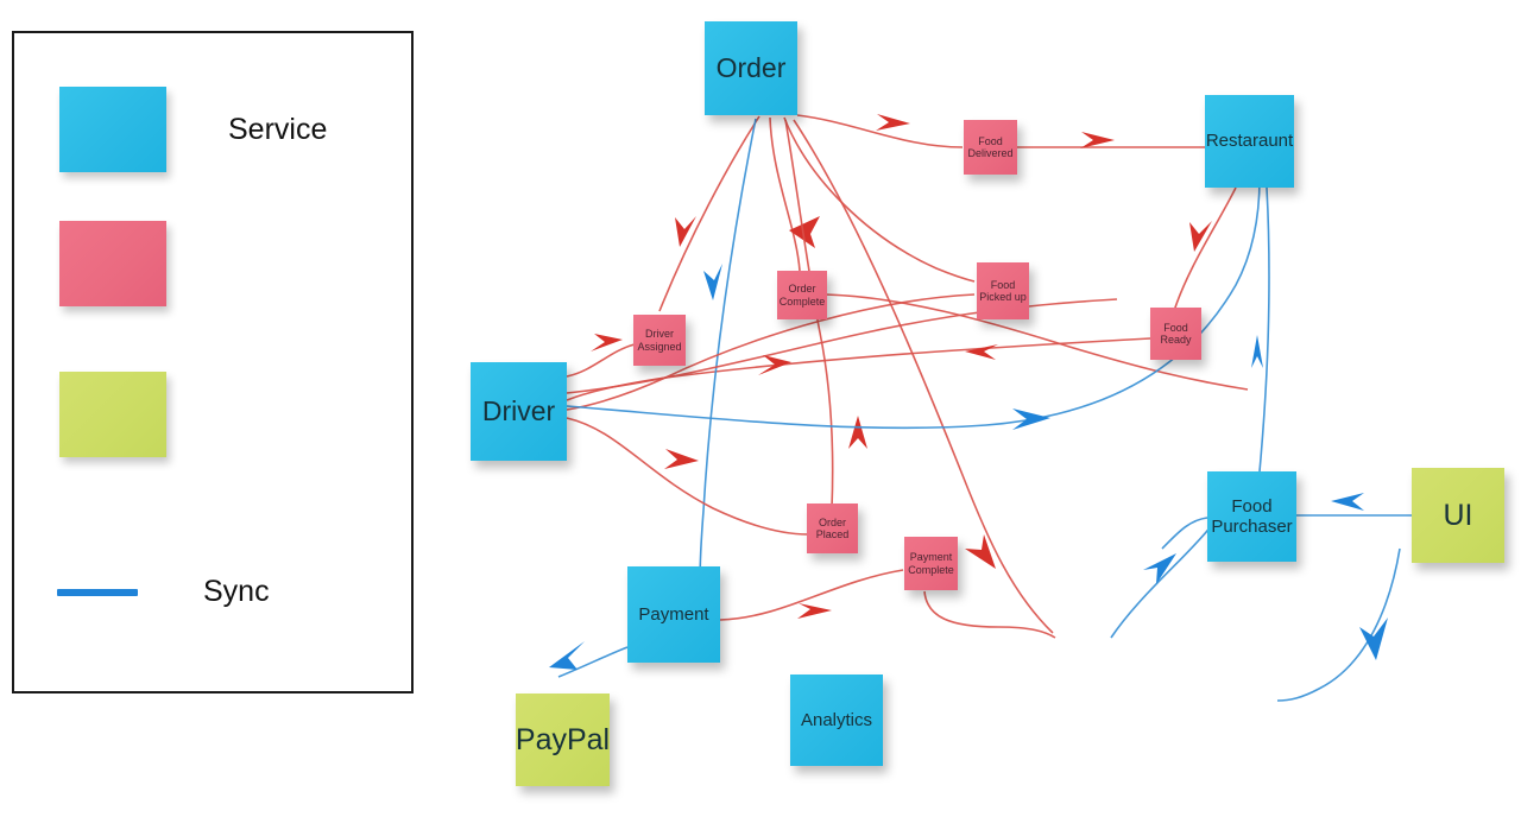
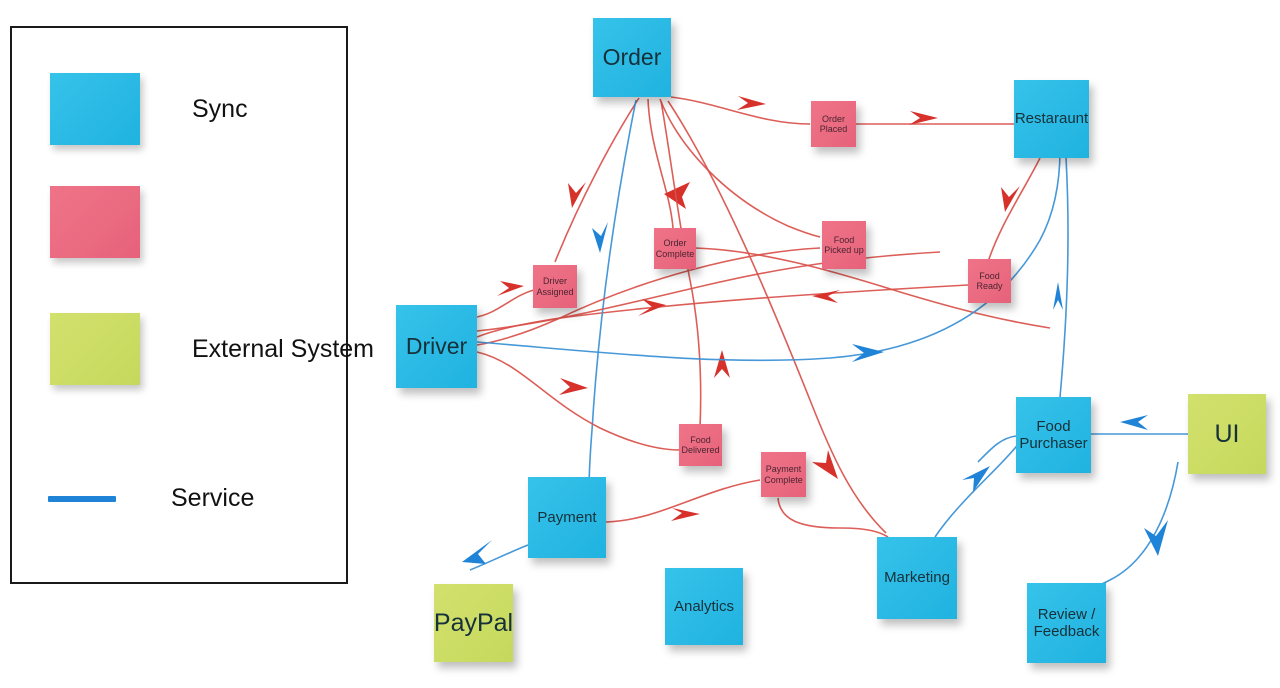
- Service
+ Sync
+ External System
- Sync
+ Service
  Order
  Restaraunt
  Driver
  Food Purchaser
  Payment
  Analytics
+ Marketing
+ Review / Feedback
  PayPal
  UI
- Food Delivered
+ Order Placed
  Order Complete
  Food Picked up
  Food Ready
  Driver Assigned
- Order Placed
+ Food Delivered
  Payment Complete
